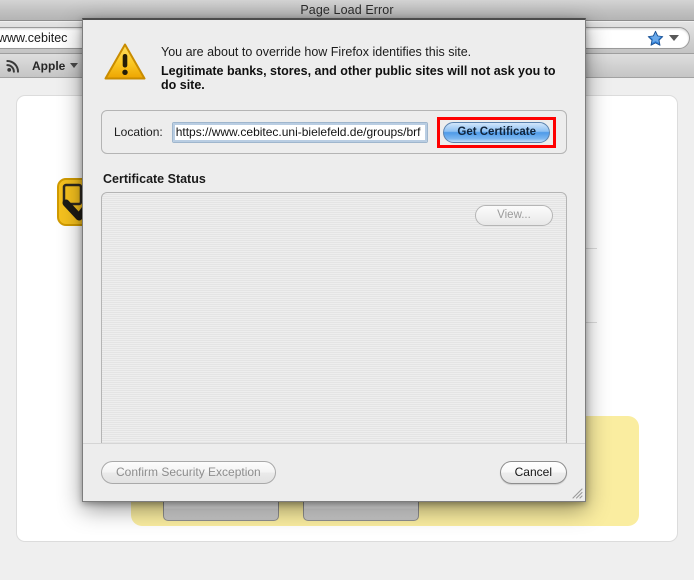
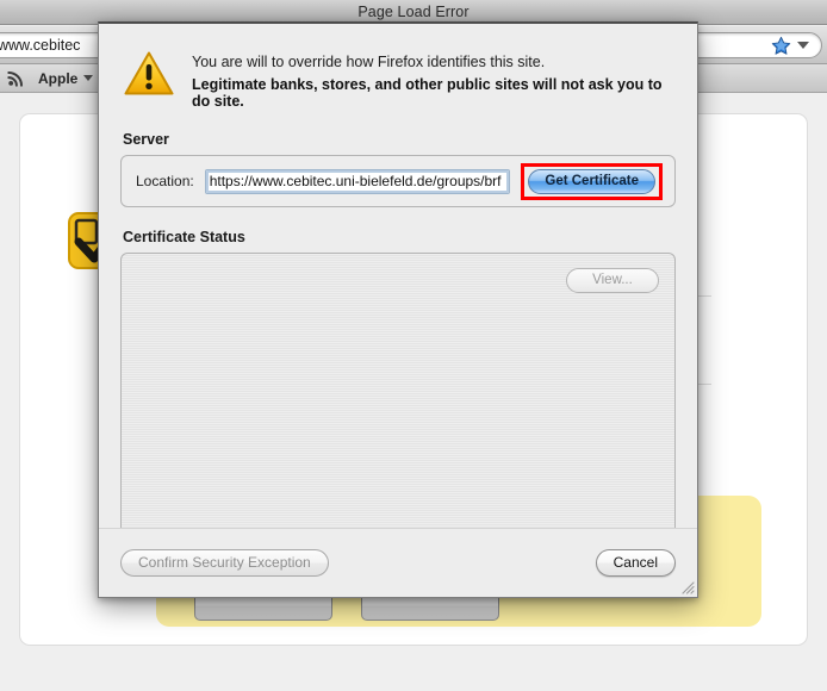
  Page Load Error
  www.cebitec
  Apple
- You are about to override how Firefox identifies this site.
+ You are will to override how Firefox identifies this site.
  Legitimate banks, stores, and other public sites will not ask you to do site.
+ Server
  Location:
  https://www.cebitec.uni-bielefeld.de/groups/brf
  Get Certificate
  Certificate Status
  View...
  Confirm Security Exception
  Cancel
